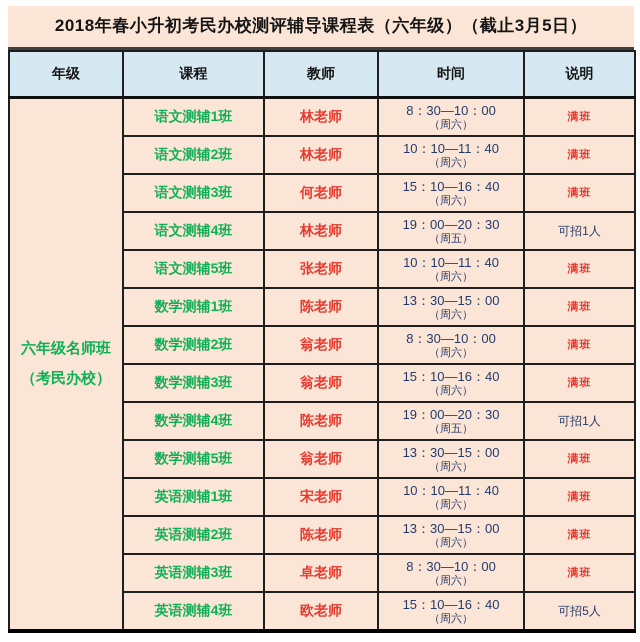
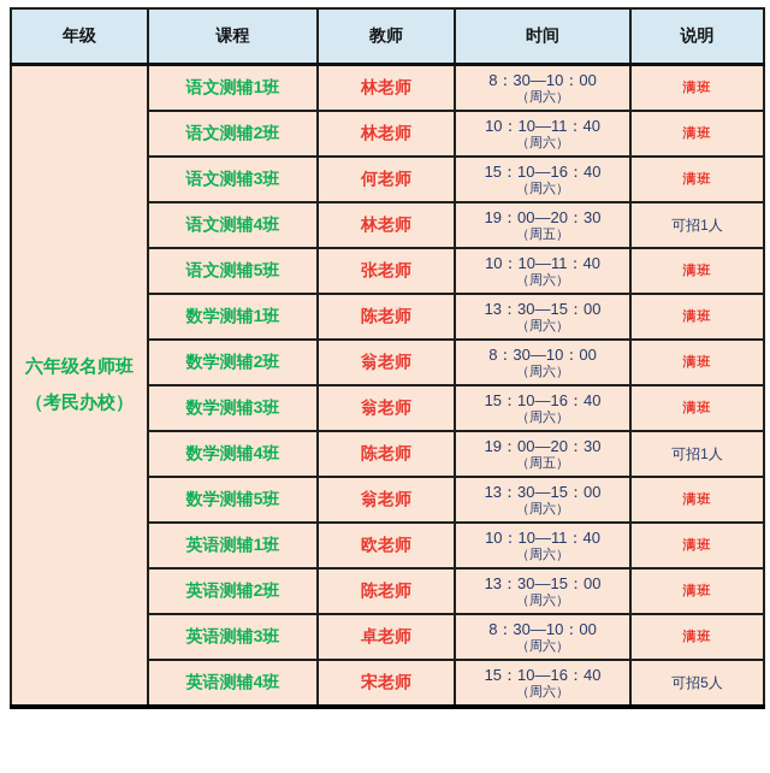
- 2018年春小升初考民办校测评辅导课程表（六年级）（截止3月5日）
  年级	课程	教师	时间	说明
  六年级名师班 （考民办校）	语文测辅1班	林老师	8：30—10：00 （周六）	满班
  语文测辅2班	林老师	10：10—11：40 （周六）	满班
  语文测辅3班	何老师	15：10—16：40 （周六）	满班
  语文测辅4班	林老师	19：00—20：30 （周五）	可招1人
  语文测辅5班	张老师	10：10—11：40 （周六）	满班
  数学测辅1班	陈老师	13：30—15：00 （周六）	满班
  数学测辅2班	翁老师	8：30—10：00 （周六）	满班
  数学测辅3班	翁老师	15：10—16：40 （周六）	满班
  数学测辅4班	陈老师	19：00—20：30 （周五）	可招1人
  数学测辅5班	翁老师	13：30—15：00 （周六）	满班
- 英语测辅1班	宋老师	10：10—11：40 （周六）	满班
+ 英语测辅1班	欧老师	10：10—11：40 （周六）	满班
  英语测辅2班	陈老师	13：30—15：00 （周六）	满班
  英语测辅3班	卓老师	8：30—10：00 （周六）	满班
- 英语测辅4班	欧老师	15：10—16：40 （周六）	可招5人
+ 英语测辅4班	宋老师	15：10—16：40 （周六）	可招5人
